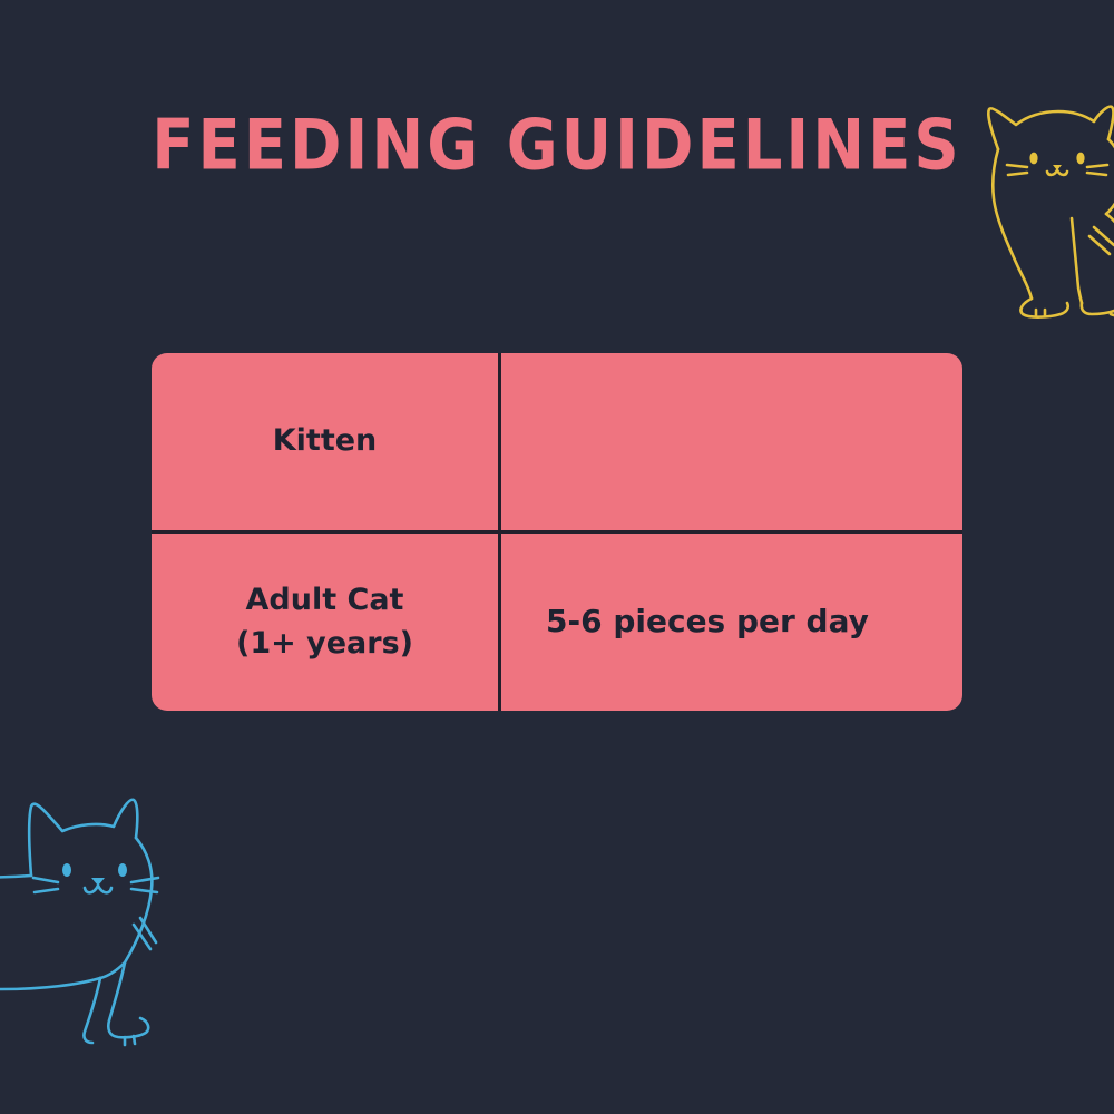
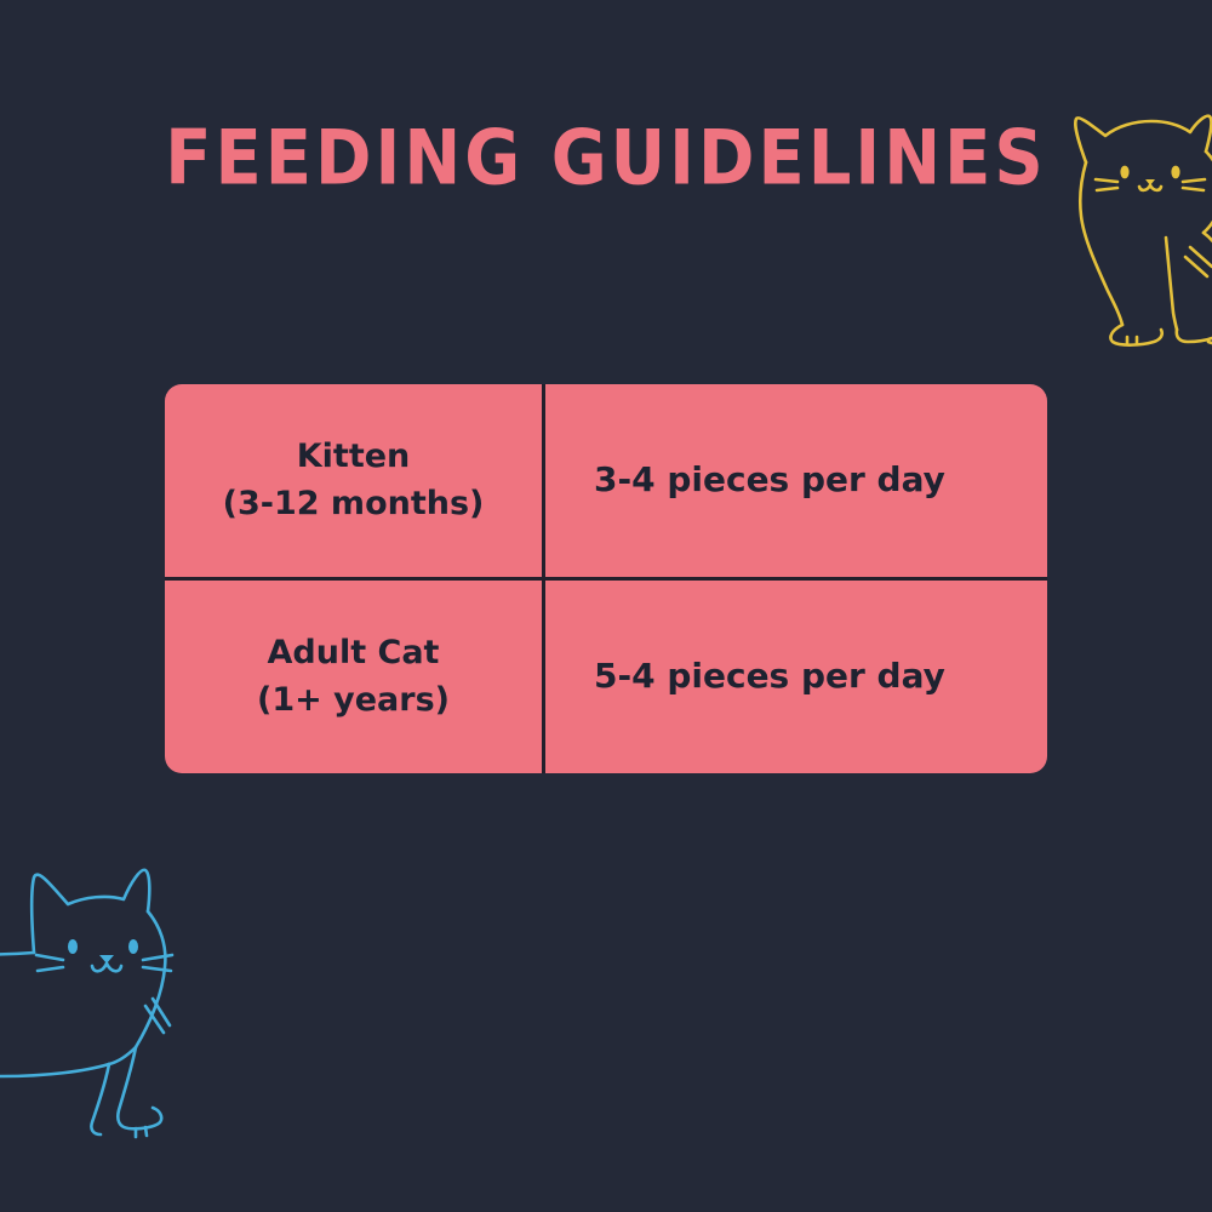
  FEEDING GUIDELINES
  Kitten
+ (3-12 months)
+ 3-4 pieces per day
  Adult Cat
  (1+ years)
- 5-6 pieces per day
+ 5-4 pieces per day
